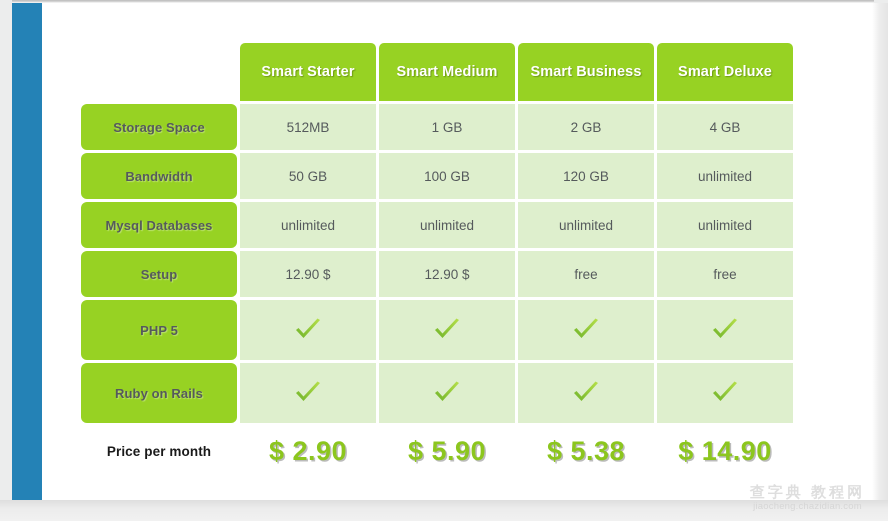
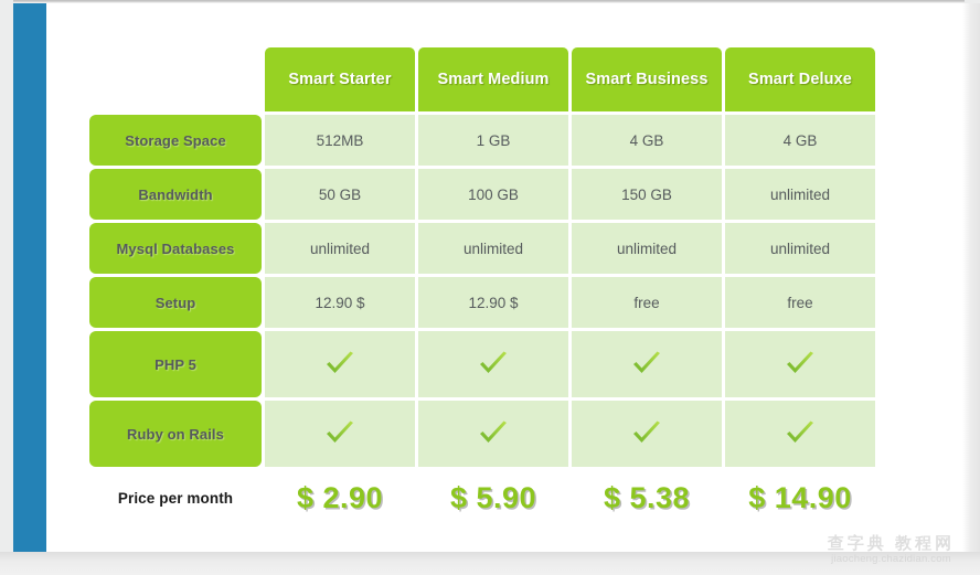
  	Smart Starter	Smart Medium	Smart Business	Smart Deluxe
- Storage Space	512MB	1 GB	2 GB	4 GB
+ Storage Space	512MB	1 GB	4 GB	4 GB
- Bandwidth	50 GB	100 GB	120 GB	unlimited
+ Bandwidth	50 GB	100 GB	150 GB	unlimited
  Mysql Databases	unlimited	unlimited	unlimited	unlimited
  Setup	12.90 $	12.90 $	free	free
  PHP 5
  Ruby on Rails
  Price per month	$ 2.90	$ 5.90	$ 5.38	$ 14.90
  查字典 教程网
